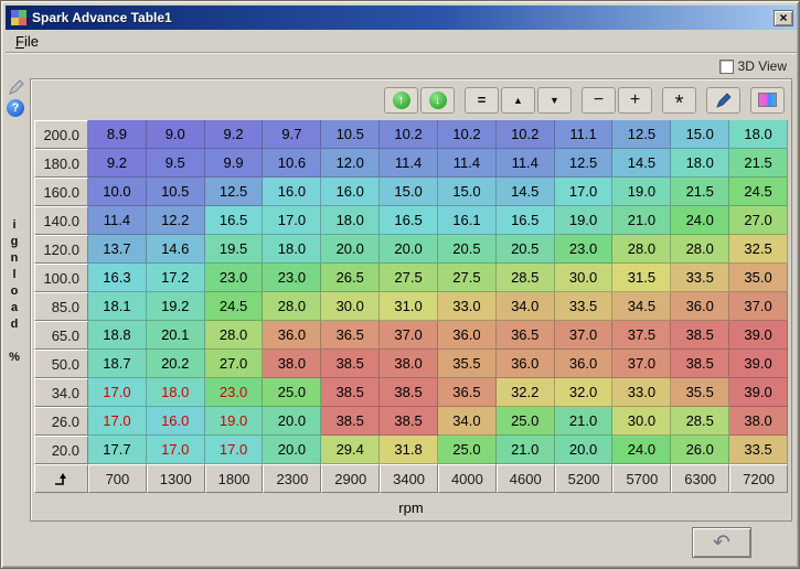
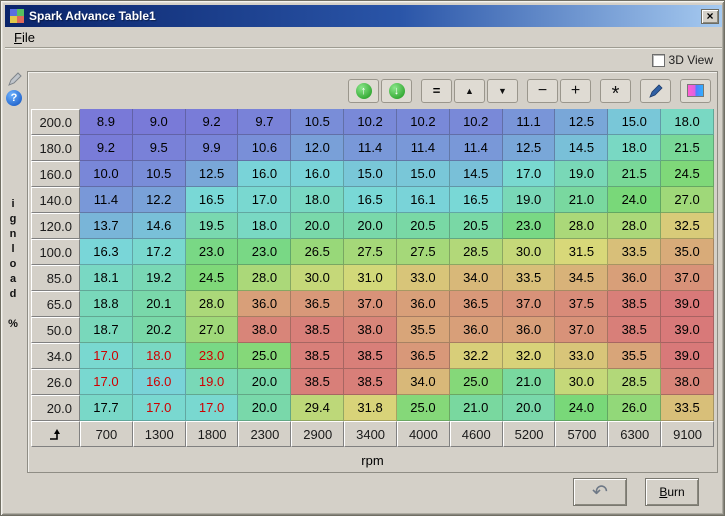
  Spark Advance Table1
  ×
  File
  3D View
  ?
  i
  g
  n
  l
  o
  a
  d
  %
  ↑
  ↓
  =
  ▲
  ▼
  −
  +
  *
  200.0
  8.9
  9.0
  9.2
  9.7
  10.5
  10.2
  10.2
  10.2
  11.1
  12.5
  15.0
  18.0
  180.0
  9.2
  9.5
  9.9
  10.6
  12.0
  11.4
  11.4
  11.4
  12.5
  14.5
  18.0
  21.5
  160.0
  10.0
  10.5
  12.5
  16.0
  16.0
  15.0
  15.0
  14.5
  17.0
  19.0
  21.5
  24.5
  140.0
  11.4
  12.2
  16.5
  17.0
  18.0
  16.5
  16.1
  16.5
  19.0
  21.0
  24.0
  27.0
  120.0
  13.7
  14.6
  19.5
  18.0
  20.0
  20.0
  20.5
  20.5
  23.0
  28.0
  28.0
  32.5
  100.0
  16.3
  17.2
  23.0
  23.0
  26.5
  27.5
  27.5
  28.5
  30.0
  31.5
  33.5
  35.0
  85.0
  18.1
  19.2
  24.5
  28.0
  30.0
  31.0
  33.0
  34.0
  33.5
  34.5
  36.0
  37.0
  65.0
  18.8
  20.1
  28.0
  36.0
  36.5
  37.0
  36.0
  36.5
  37.0
  37.5
  38.5
  39.0
  50.0
  18.7
  20.2
  27.0
  38.0
  38.5
  38.0
  35.5
  36.0
  36.0
  37.0
  38.5
  39.0
  34.0
  17.0
  18.0
  23.0
  25.0
  38.5
  38.5
  36.5
  32.2
  32.0
  33.0
  35.5
  39.0
  26.0
  17.0
  16.0
  19.0
  20.0
  38.5
  38.5
  34.0
  25.0
  21.0
  30.0
  28.5
  38.0
  20.0
  17.7
  17.0
  17.0
  20.0
  29.4
  31.8
  25.0
  21.0
  20.0
  24.0
  26.0
  33.5
  700
  1300
  1800
  2300
  2900
  3400
  4000
  4600
  5200
  5700
  6300
- 7200
+ 9100
  rpm
  ↶
+ Burn
